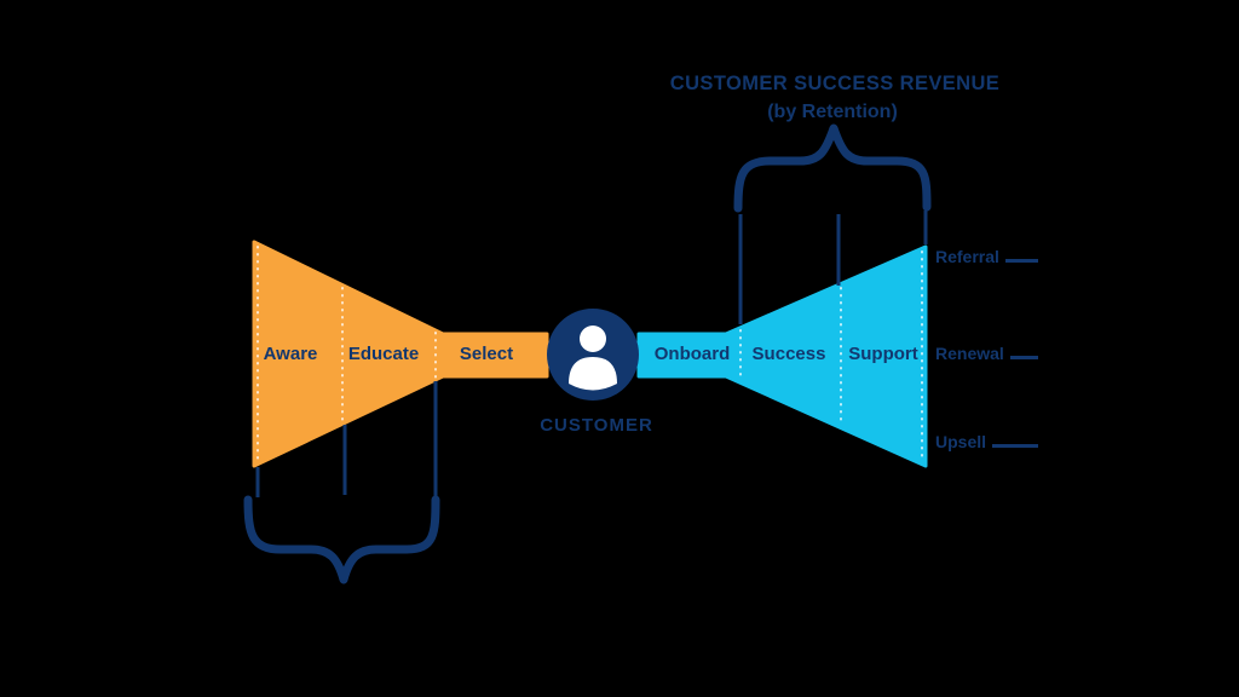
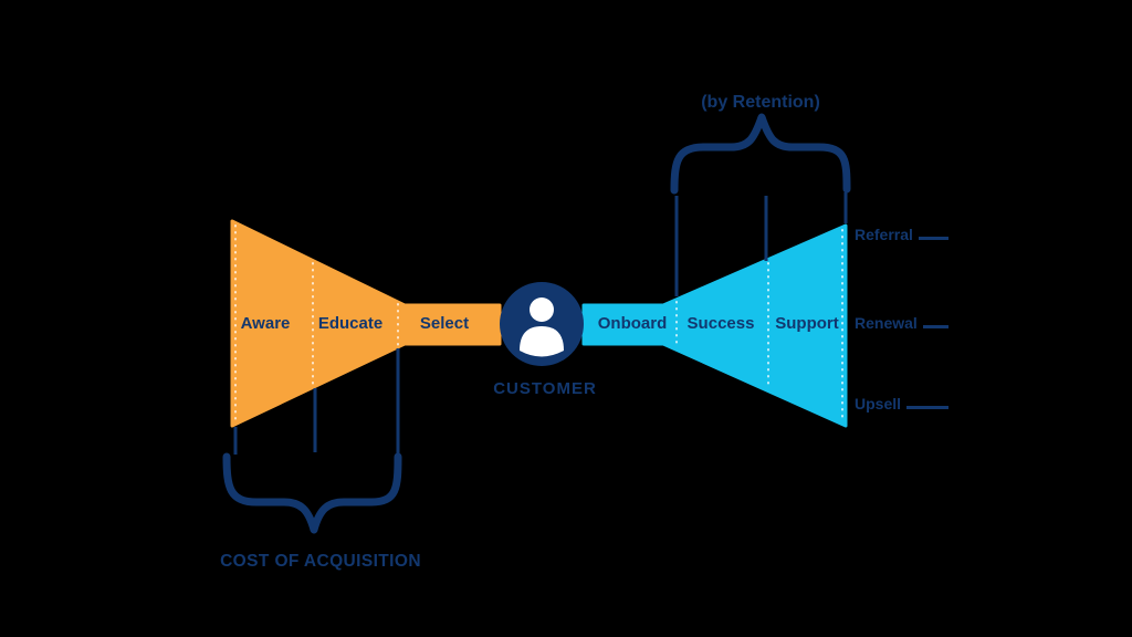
- CUSTOMER SUCCESS REVENUE
  (by Retention)
  Aware
  Educate
  Select
  Onboard
  Success
  Support
  CUSTOMER
+ COST OF ACQUISITION
  Referral
  Renewal
  Upsell
